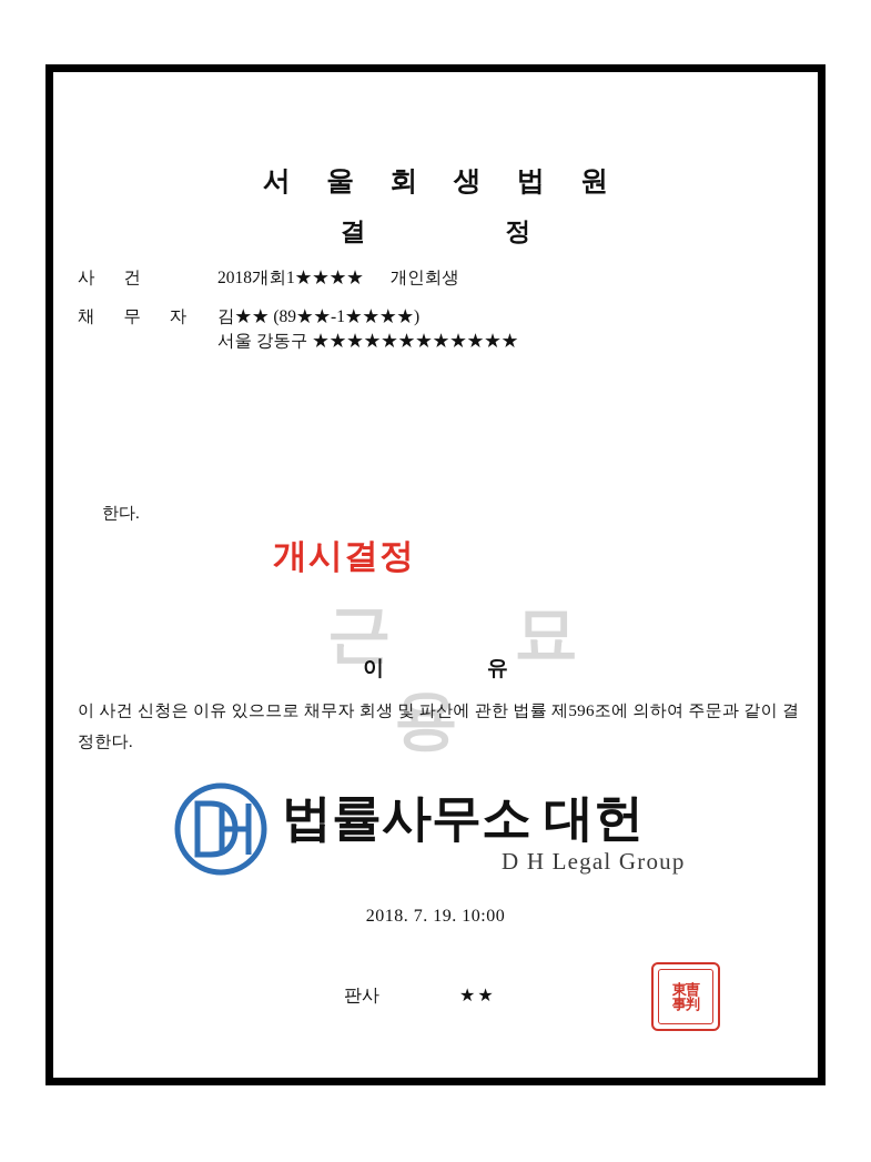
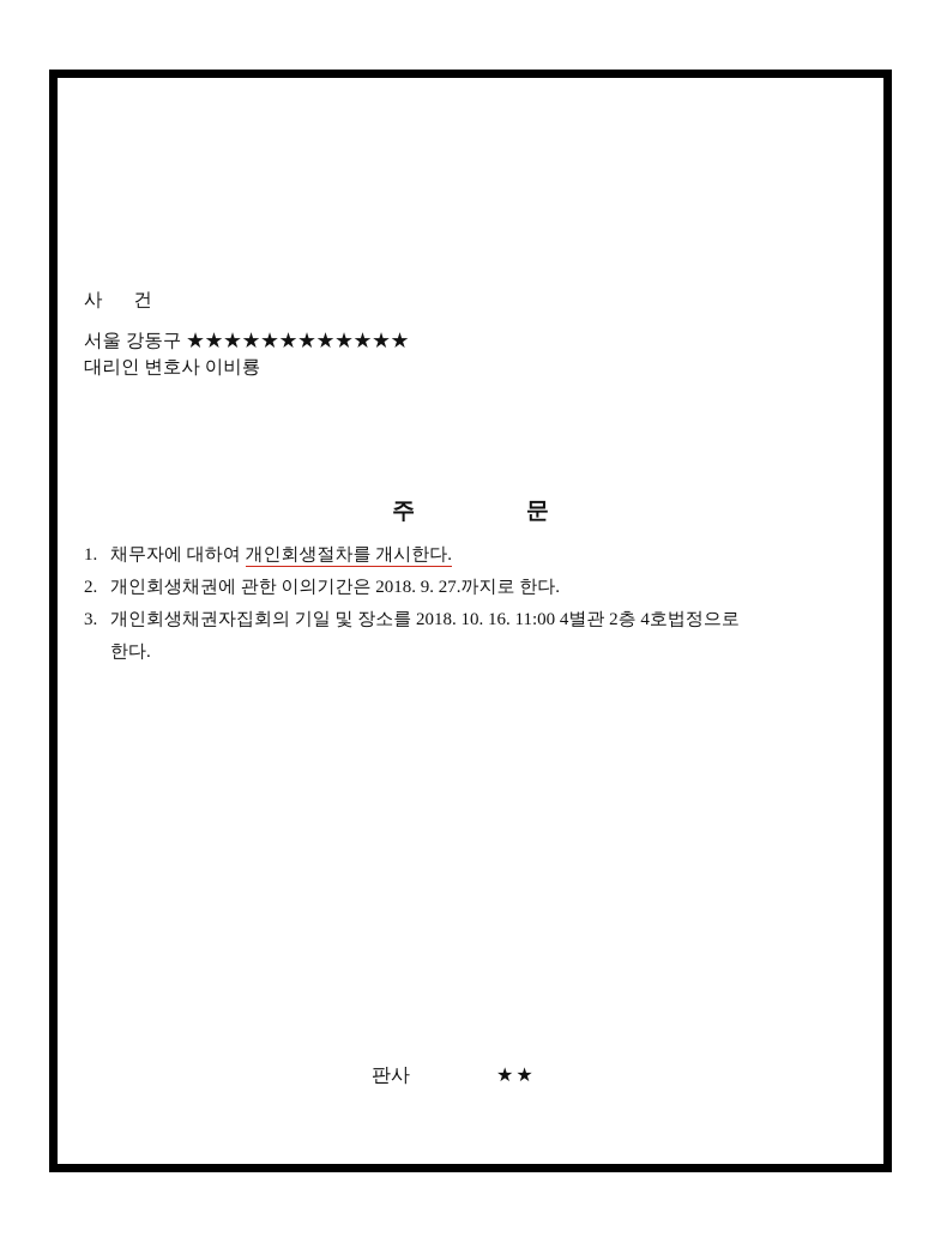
- 근 묘 용
- 서 울 회 생 법 원
- 결 정
  사 건
- 2018개회1★★★★ 개인회생
- 채 무 자
- 김★★ (89★★-1★★★★)
  서울 강동구 ★★★★★★★★★★★★
+ 대리인 변호사 이비룡
+ 주 문
+ 1.
+ 채무자에 대하여 개인회생절차를 개시한다.
+ 2.
+ 개인회생채권에 관한 이의기간은 2018. 9. 27.까지로 한다.
+ 3.
+ 개인회생채권자집회의 기일 및 장소를 2018. 10. 16. 11:00 4별관 2층 4호법정으로
  한다.
- 개시결정
- 이 유
- 이 사건 신청은 이유 있으므로 채무자 회생 및 파산에 관한 법률 제596조에 의하여 주문과 같이 결정한다.
- 법률사무소 대헌
- D H Legal Group
- 2018. 7. 19. 10:00
  판사 ★★
- 東曺
- 事判
